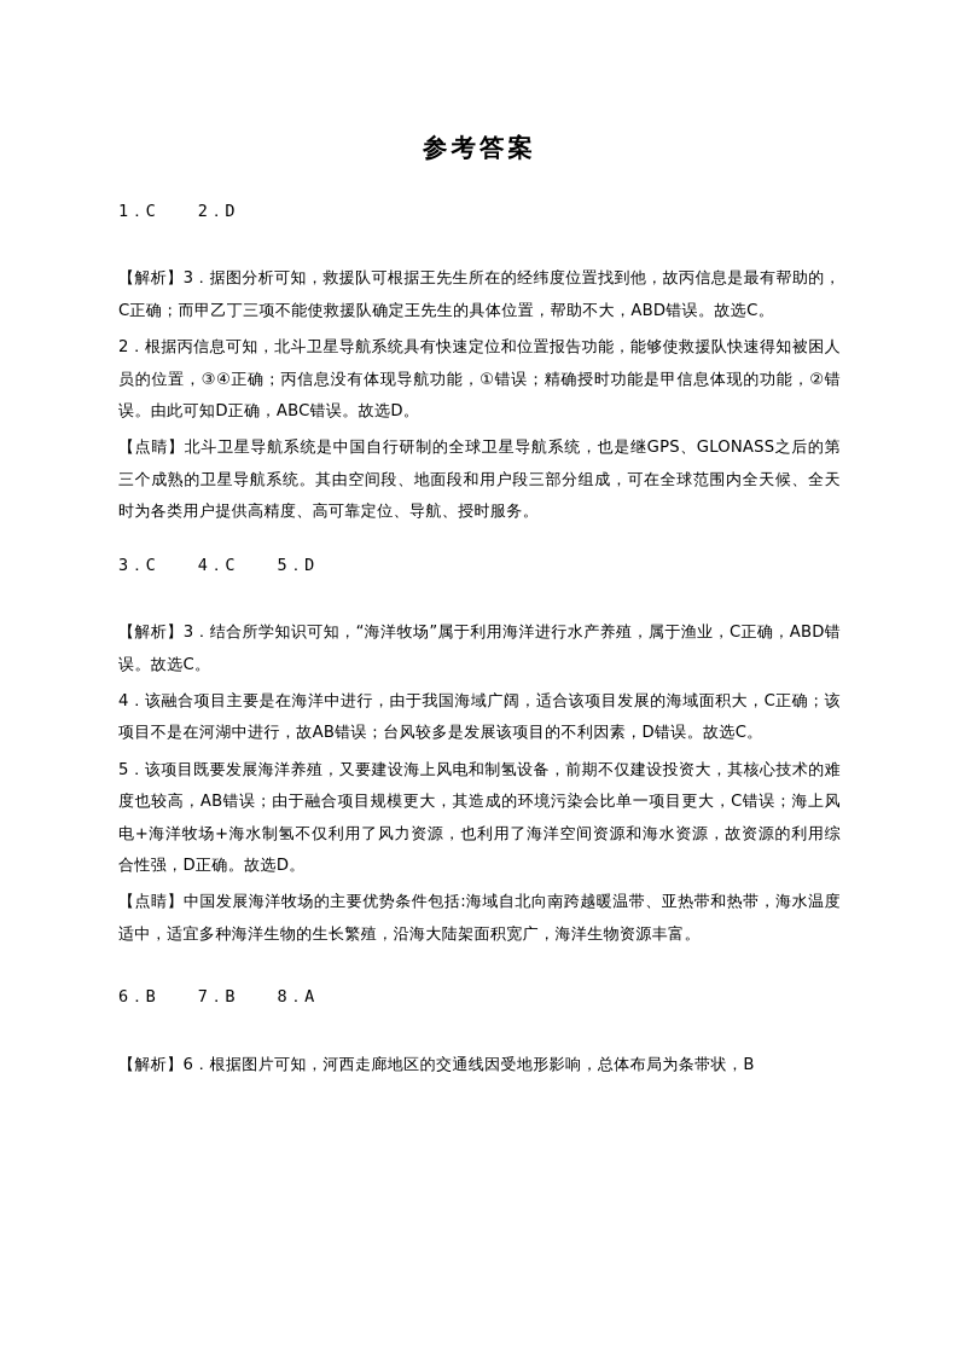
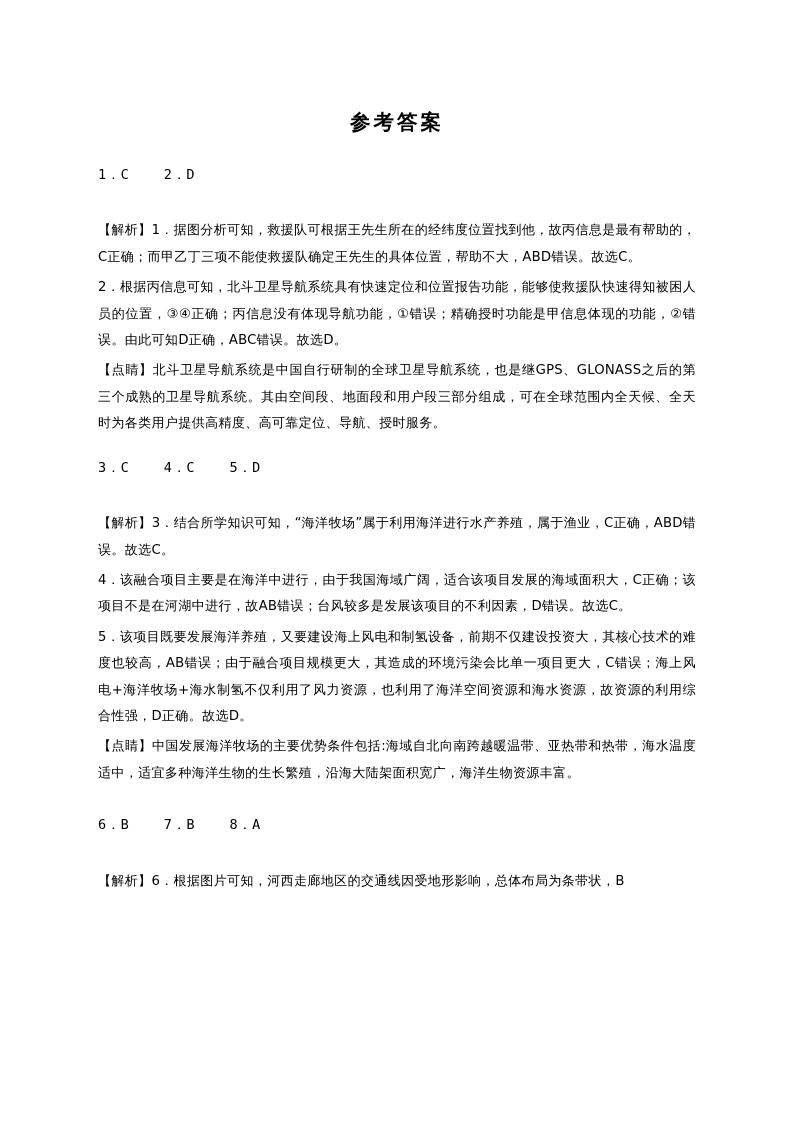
  参考答案
  1．C 2．D
- 【解析】3．据图分析可知，救援队可根据王先生所在的经纬度位置找到他，故丙信息是最有帮助的，C正确；而甲乙丁三项不能使救援队确定王先生的具体位置，帮助不大，ABD错误。故选C。
+ 【解析】1．据图分析可知，救援队可根据王先生所在的经纬度位置找到他，故丙信息是最有帮助的，C正确；而甲乙丁三项不能使救援队确定王先生的具体位置，帮助不大，ABD错误。故选C。
  2．根据丙信息可知，北斗卫星导航系统具有快速定位和位置报告功能，能够使救援队快速得知被困人员的位置，③④正确；丙信息没有体现导航功能，①错误；精确授时功能是甲信息体现的功能，②错误。由此可知D正确，ABC错误。故选D。
  【点睛】北斗卫星导航系统是中国自行研制的全球卫星导航系统，也是继GPS、GLONASS之后的第三个成熟的卫星导航系统。其由空间段、地面段和用户段三部分组成，可在全球范围内全天候、全天时为各类用户提供高精度、高可靠定位、导航、授时服务。
  3．C 4．C 5．D
  【解析】3．结合所学知识可知，“海洋牧场”属于利用海洋进行水产养殖，属于渔业，C正确，ABD错误。故选C。
  4．该融合项目主要是在海洋中进行，由于我国海域广阔，适合该项目发展的海域面积大，C正确；该项目不是在河湖中进行，故AB错误；台风较多是发展该项目的不利因素，D错误。故选C。
  5．该项目既要发展海洋养殖，又要建设海上风电和制氢设备，前期不仅建设投资大，其核心技术的难度也较高，AB错误；由于融合项目规模更大，其造成的环境污染会比单一项目更大，C错误；海上风电+海洋牧场+海水制氢不仅利用了风力资源，也利用了海洋空间资源和海水资源，故资源的利用综合性强，D正确。故选D。
  【点睛】中国发展海洋牧场的主要优势条件包括:海域自北向南跨越暖温带、亚热带和热带，海水温度适中，适宜多种海洋生物的生长繁殖，沿海大陆架面积宽广，海洋生物资源丰富。
  6．B 7．B 8．A
  【解析】6．根据图片可知，河西走廊地区的交通线因受地形影响，总体布局为条带状，B
